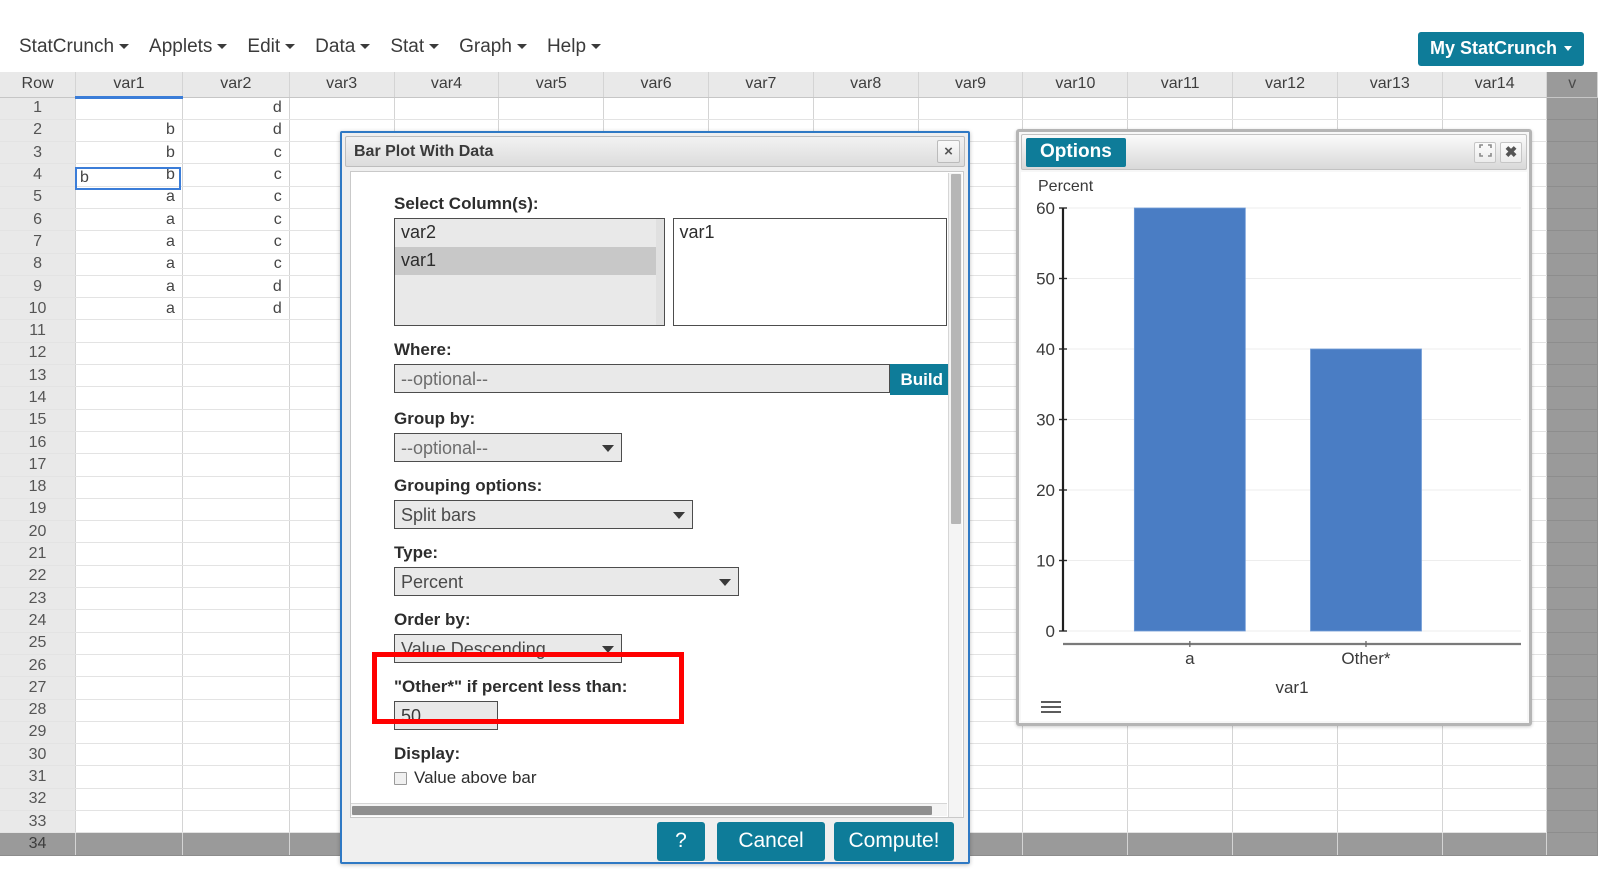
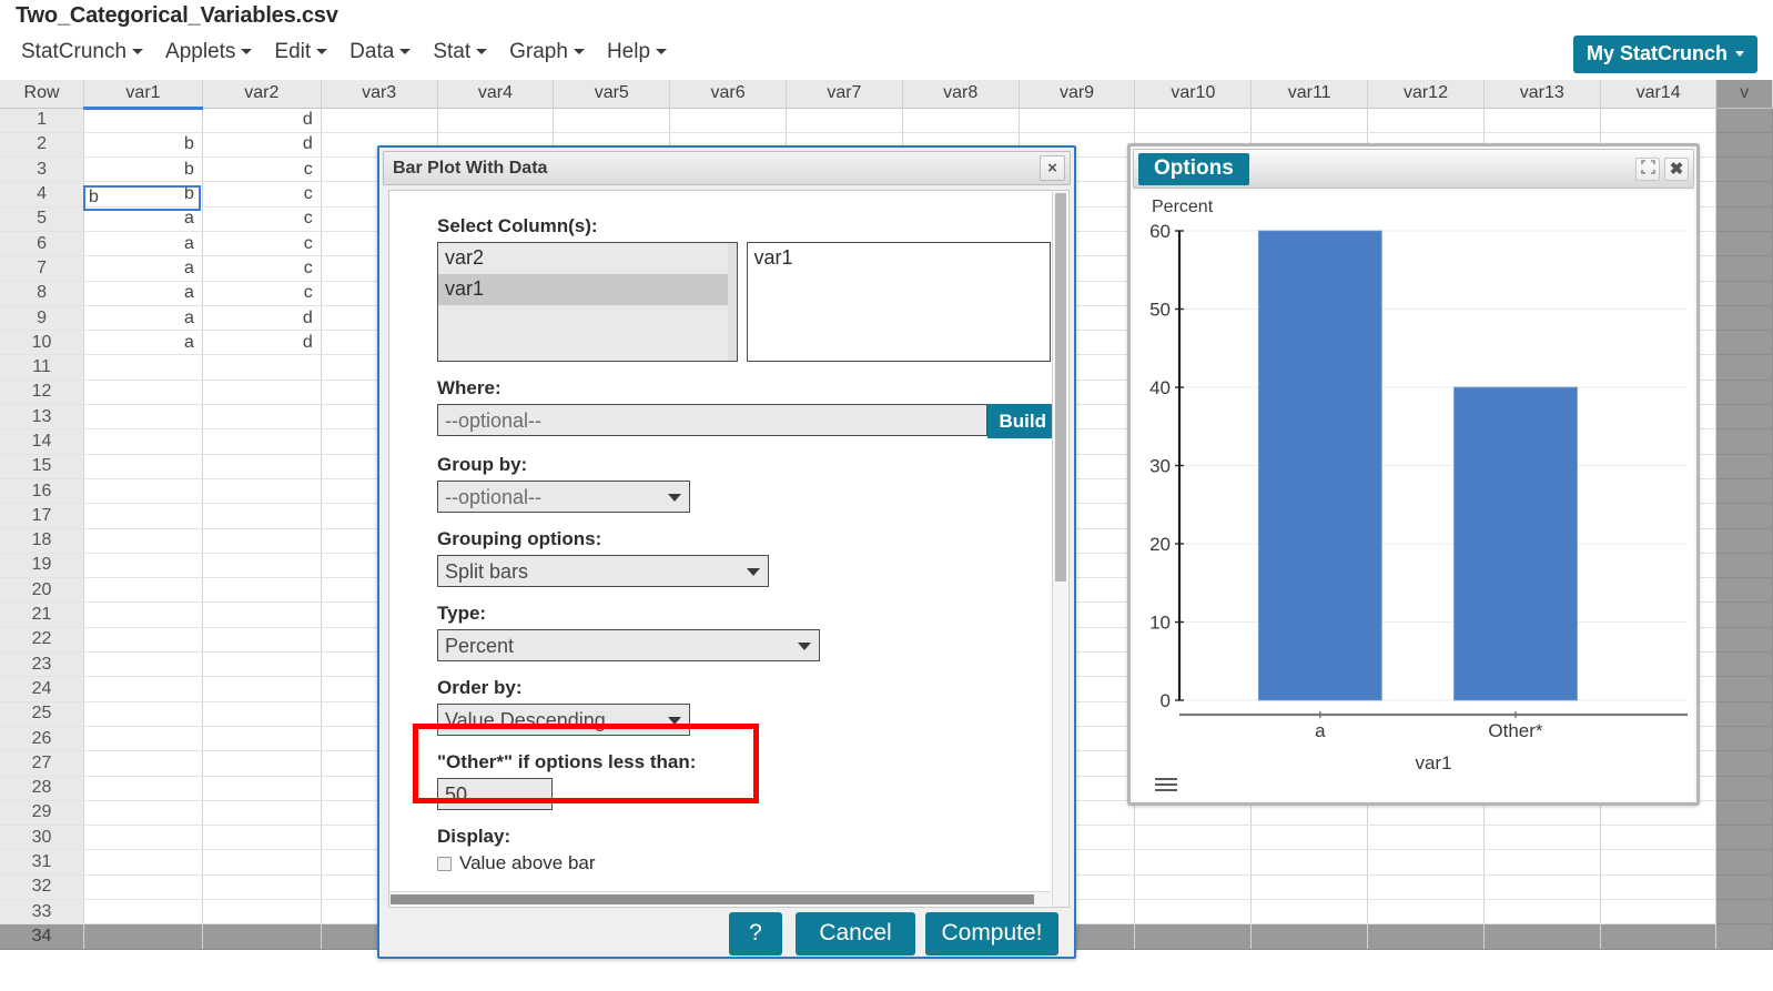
+ Two_Categorical_Variables.csv
  StatCrunch
  Applets
  Edit
  Data
  Stat
  Graph
  Help
  My StatCrunch
  Row	var1	var2	var3	var4	var5	var6	var7	var8	var9	var10	var11	var12	var13	var14	v
  1		d
  2	b	d
  3	b	c
  4	b	c
  5	a	c
  6	a	c
  7	a	c
  8	a	c
  9	a	d
  10	a	d
  11
  12
  13
  14
  15
  16
  17
  18
  19
  20
  21
  22
  23
  24
  25
  26
  27
  28
  29
  30
  31
  32
  33
  34
  b
  Options
  ✖
  Percent
  0
  10
  20
  30
  40
  50
  60
  a
  Other*
  var1
  Bar Plot With Data
  ×
  Select Column(s):
  var2
  var1
  var1
  Where:
  --optional--
  Build
  Group by:
  --optional--
  Grouping options:
  Split bars
  Type:
  Percent
  Order by:
  Value Descending
- "Other*" if percent less than:
+ "Other*" if options less than:
  50
  Display:
  Value above bar
  ?
  Cancel
  Compute!
